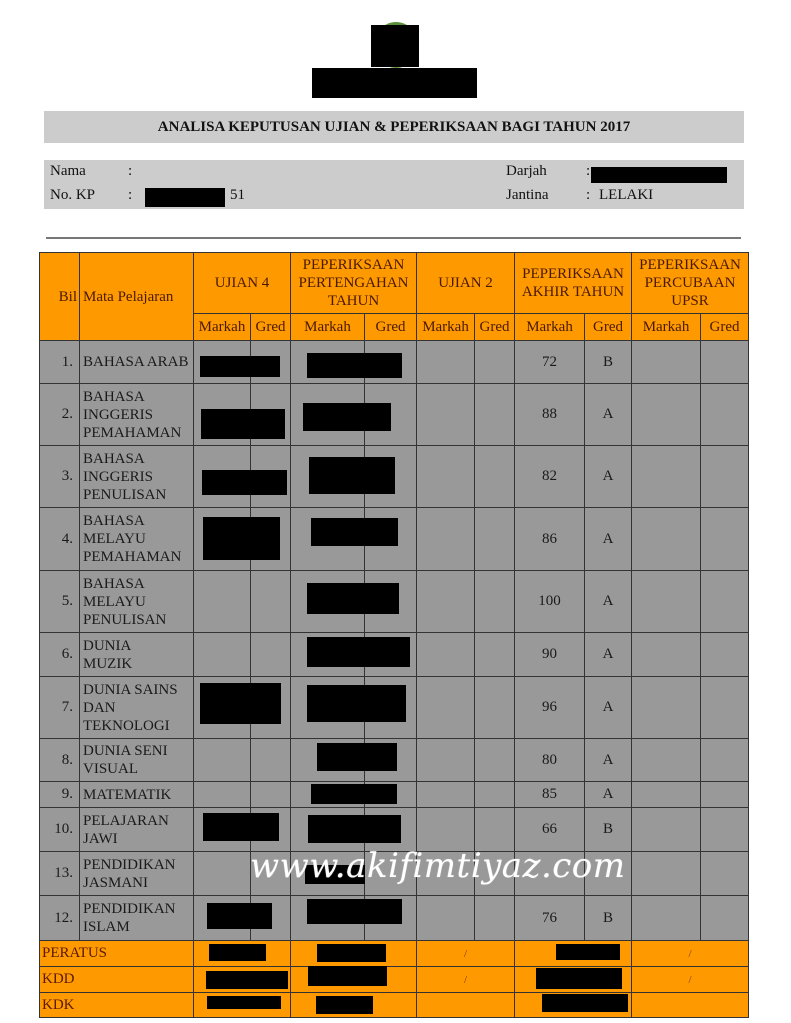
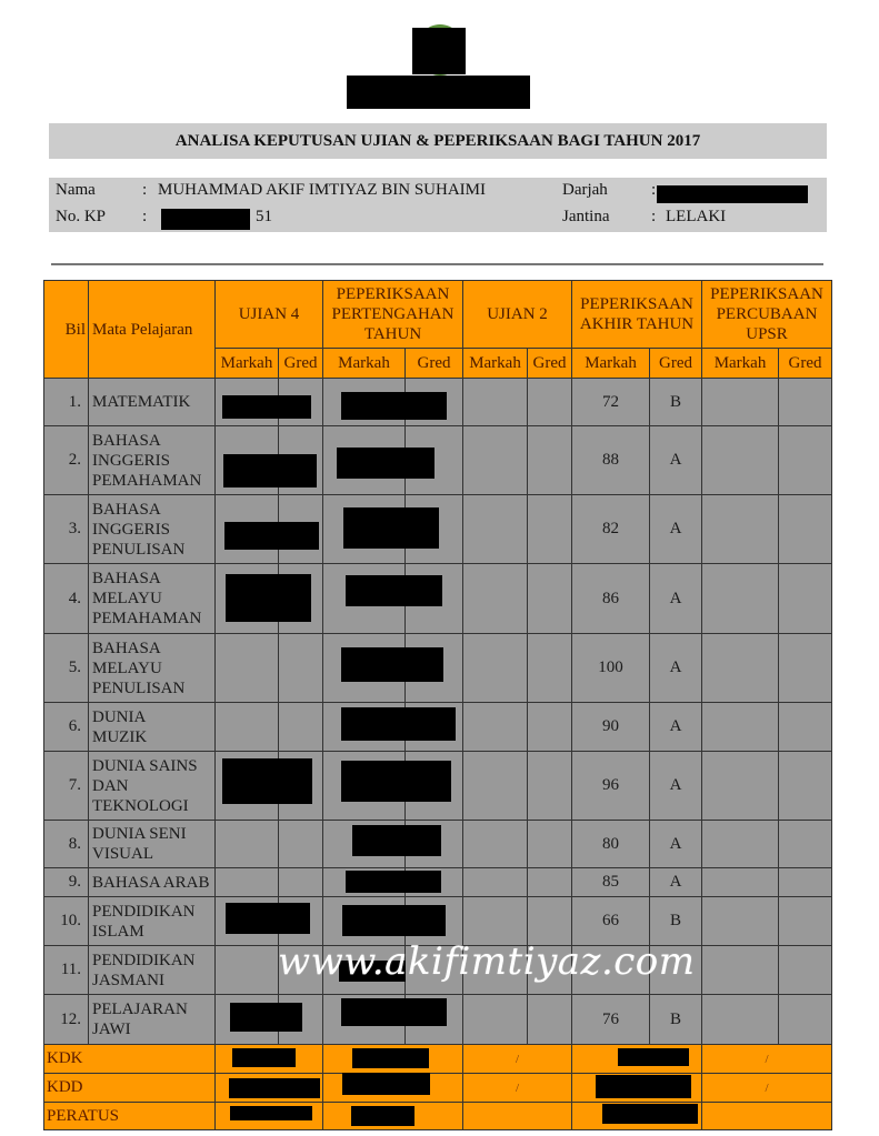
  ANALISA KEPUTUSAN UJIAN & PEPERIKSAAN BAGI TAHUN 2017
  Nama
  :
+ MUHAMMAD AKIF IMTIYAZ BIN SUHAIMI
  No. KP
  :
  51
  Darjah
  :
  Jantina
  :
  LELAKI
  Bil	Mata Pelajaran	UJIAN 4	PEPERIKSAAN PERTENGAHAN TAHUN	UJIAN 2	PEPERIKSAAN AKHIR TAHUN	PEPERIKSAAN PERCUBAAN UPSR
  Markah	Gred	Markah	Gred	Markah	Gred	Markah	Gred	Markah	Gred
- 1.	BAHASA ARAB							72	B
+ 1.	MATEMATIK							72	B
  2.	BAHASA INGGERIS PEMAHAMAN							88	A
  3.	BAHASA INGGERIS PENULISAN							82	A
  4.	BAHASA MELAYU PEMAHAMAN							86	A
  5.	BAHASA MELAYU PENULISAN							100	A
  6.	DUNIA MUZIK							90	A
  7.	DUNIA SAINS DAN TEKNOLOGI							96	A
  8.	DUNIA SENI VISUAL							80	A
- 9.	MATEMATIK							85	A
+ 9.	BAHASA ARAB							85	A
- 10.	PELAJARAN JAWI							66	B
+ 10.	PENDIDIKAN ISLAM							66	B
- 13.	PENDIDIKAN JASMANI
+ 11.	PENDIDIKAN JASMANI
- 12.	PENDIDIKAN ISLAM							76	B
+ 12.	PELAJARAN JAWI							76	B
- PERATUS			/		/
+ KDK			/		/
  KDD			/		/
- KDK
+ PERATUS
  www.akifimtiyaz.com
